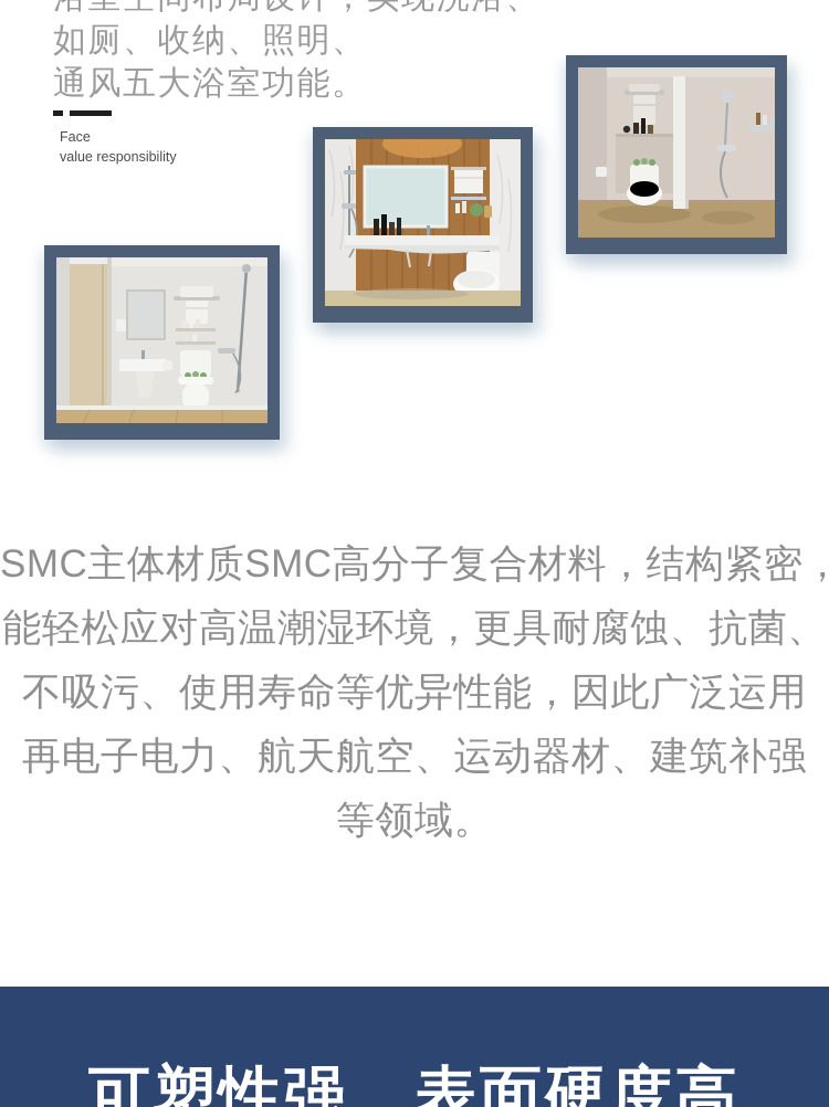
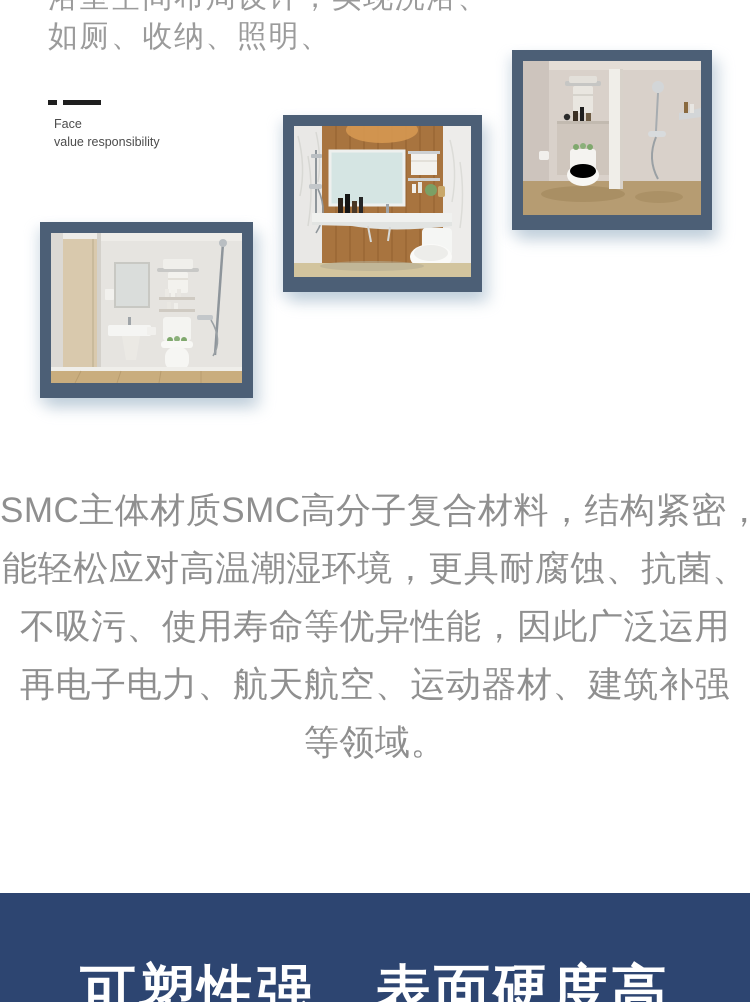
  如厕、收纳、照明、
- 通风五大浴室功能。
  Face
  value responsibility
  SMC主体材质SMC高分子复合材料，结构紧密，
  能轻松应对高温潮湿环境，更具耐腐蚀、抗菌、
  不吸污、使用寿命等优异性能，因此广泛运用
  再电子电力、航天航空、运动器材、建筑补强
  等领域。
  可塑性强，表面硬度高
